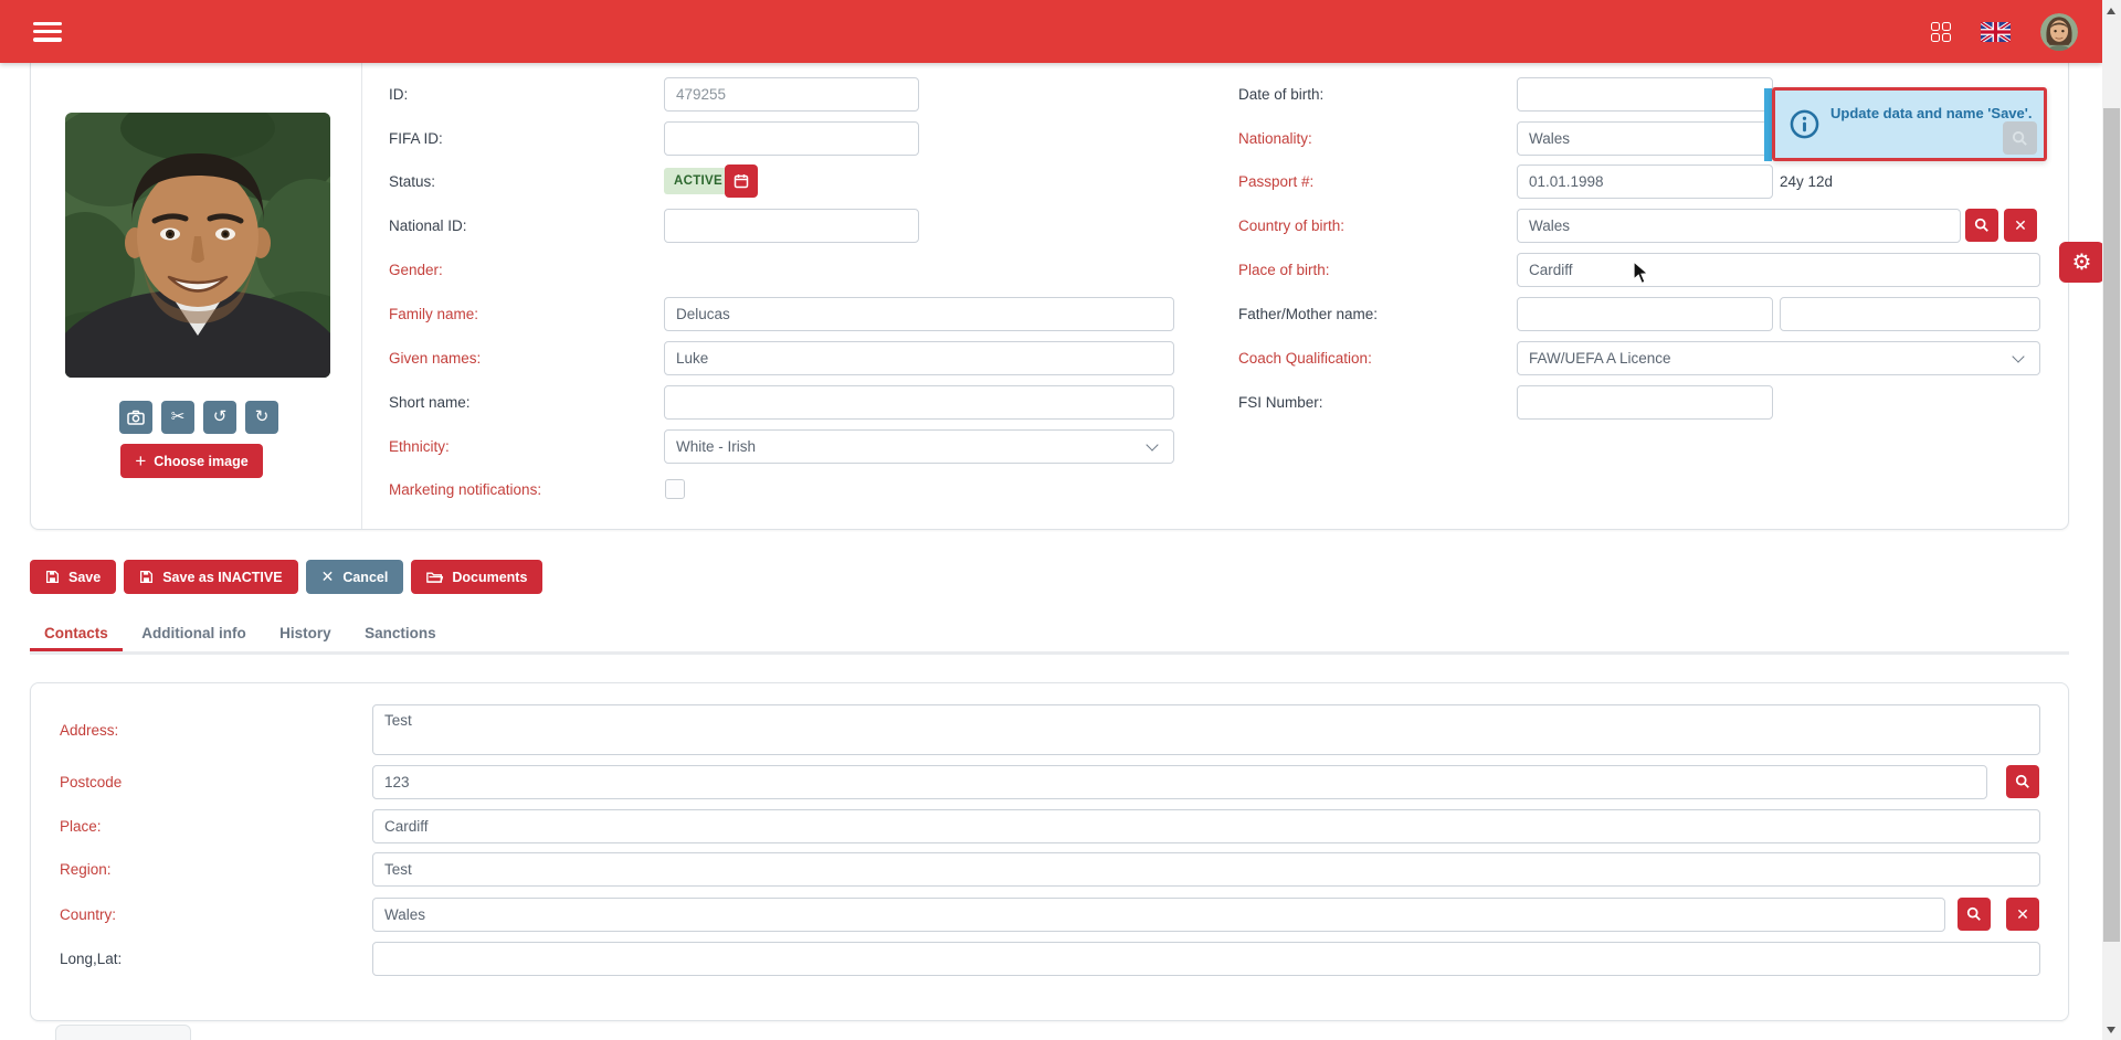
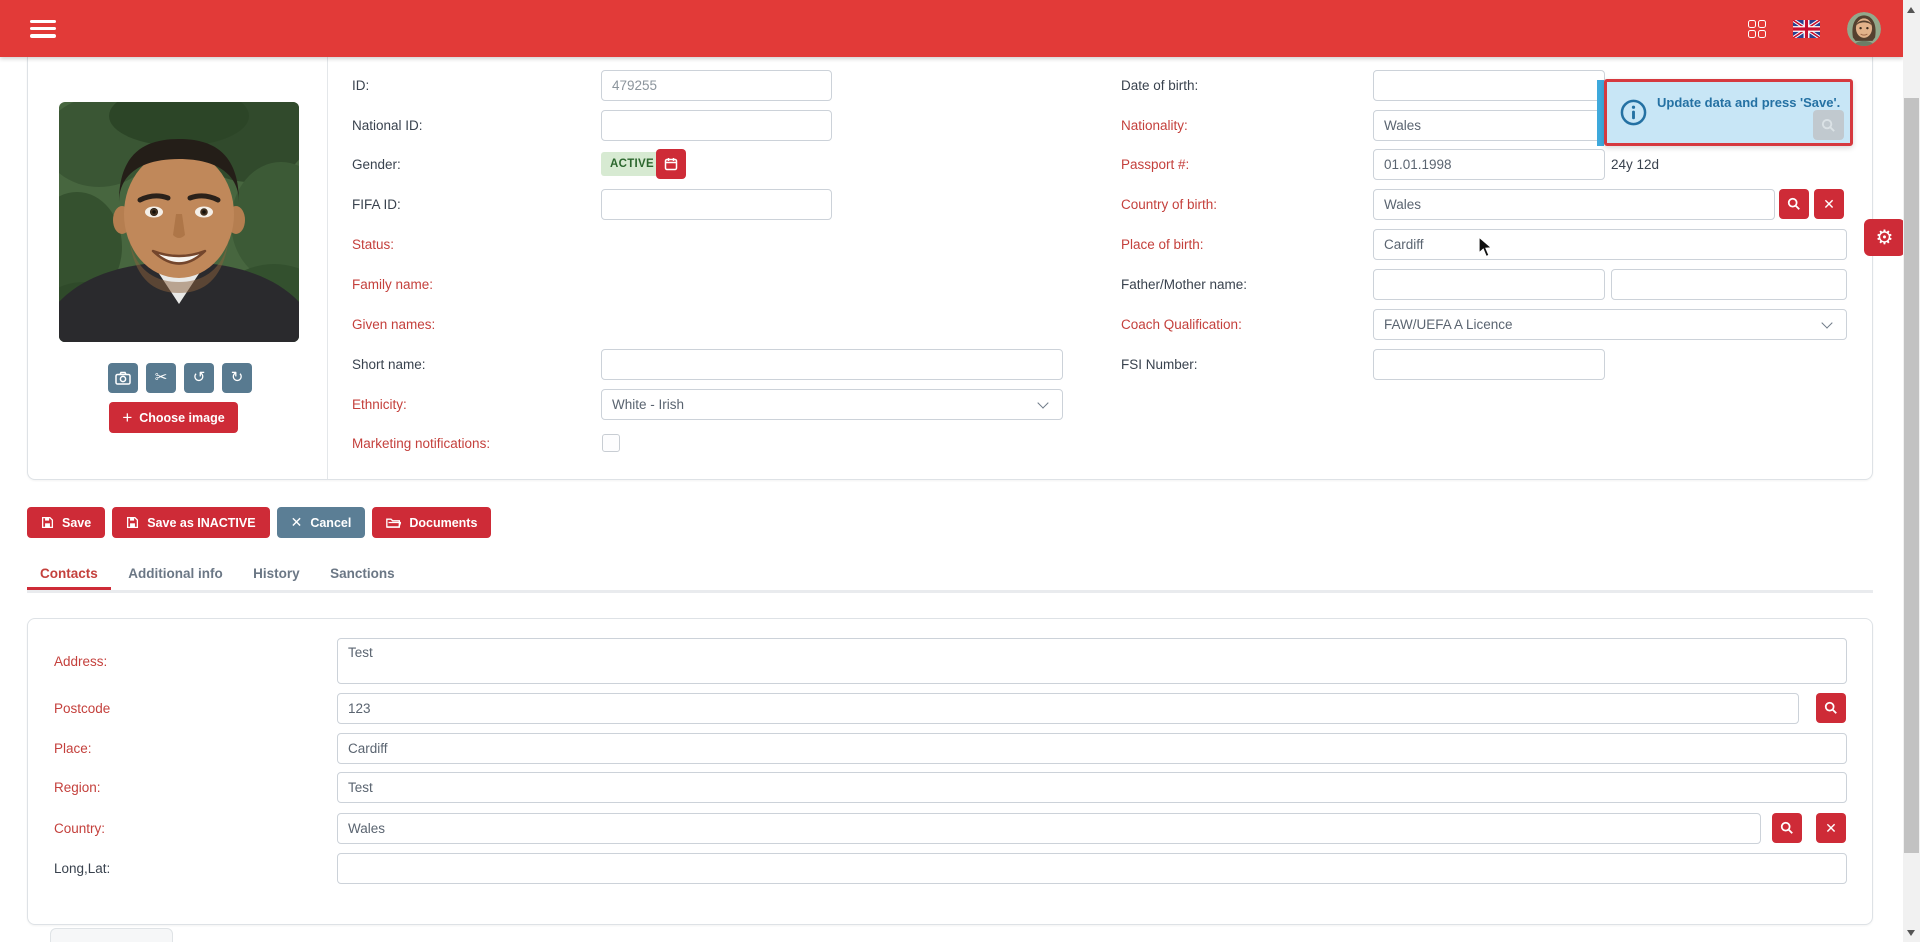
  ✂
  ↺
  ↻
  +
  Choose image
  ID:
  479255
- FIFA ID:
+ National ID:
- Status:
+ Gender:
  ACTIVE
- National ID:
+ FIFA ID:
- Gender:
+ Status:
  Family name:
- Delucas
  Given names:
- Luke
  Short name:
  Ethnicity:
  White - Irish
  Marketing notifications:
  Date of birth:
  Nationality:
  Wales
  Passport #:
  01.01.1998
  24y 12d
  Country of birth:
  Wales
  ✕
  Place of birth:
  Cardiff
  Father/Mother name:
  Coach Qualification:
  FAW/UEFA A Licence
  FSI Number:
  Save
  Save as INACTIVE
  ✕
  Cancel
  Documents
  Contacts Additional info History Sanctions
  Address:
  Test
  Postcode
  123
  Place:
  Cardiff
  Region:
  Test
  Country:
  Wales
  ✕
  Long,Lat:
- Update data and name 'Save'.
+ Update data and press 'Save'.
  ⚙
